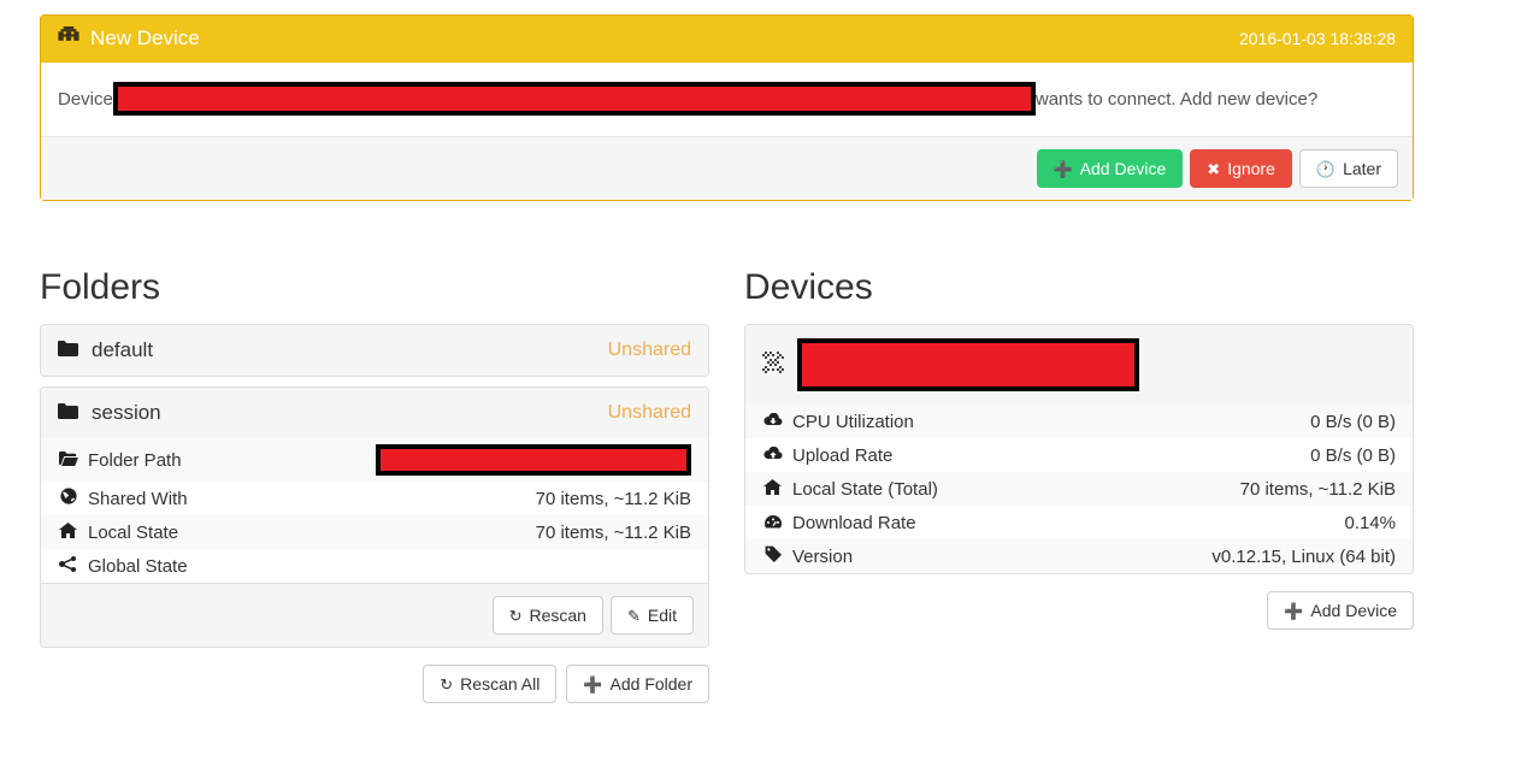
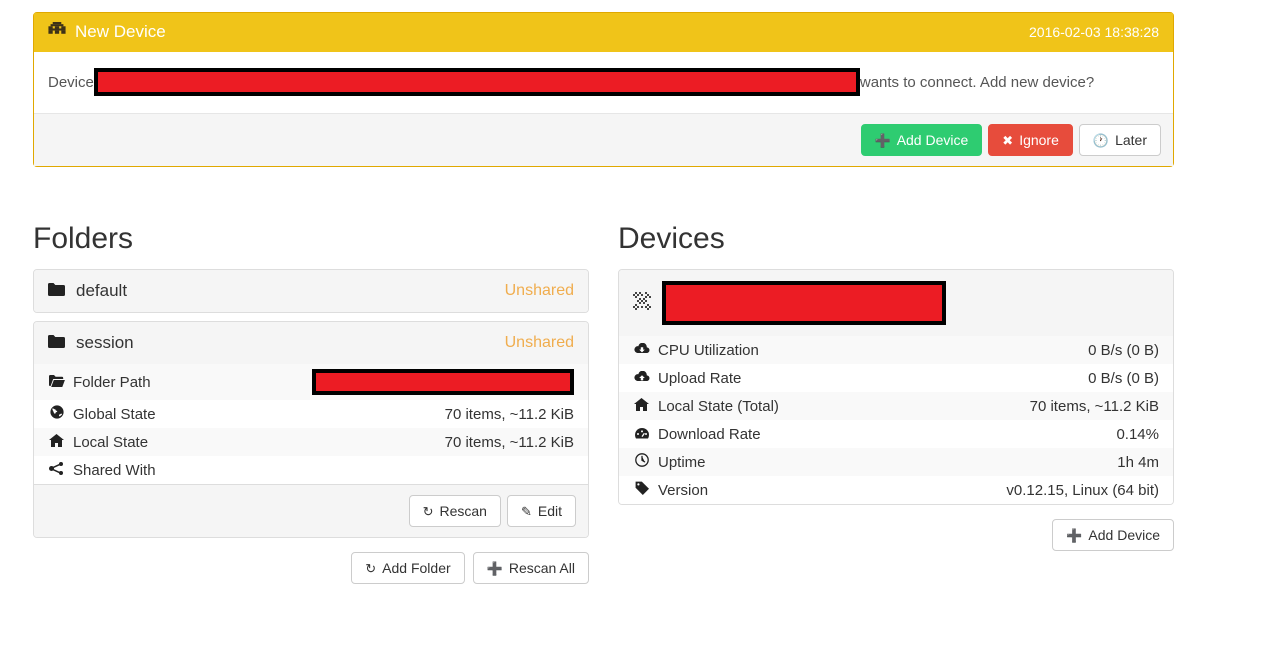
  New Device
- 2016-01-03 18:38:28
+ 2016-02-03 18:38:28
  Device
  wants to connect. Add new device?
  ➕
  Add Device
  ✖
  Ignore
  🕐
  Later
  Folders
  default
  Unshared
  session
  Unshared
  Folder Path
- Shared With	70 items, ~11.2 KiB
+ Global State	70 items, ~11.2 KiB
  Local State	70 items, ~11.2 KiB
- Global State
+ Shared With
  ↻
  Rescan
  ✎
  Edit
  ↻
- Rescan All
+ Add Folder
  ➕
- Add Folder
+ Rescan All
  Devices
  CPU Utilization	0 B/s (0 B)
  Upload Rate	0 B/s (0 B)
  Local State (Total)	70 items, ~11.2 KiB
  Download Rate	0.14%
+ Uptime	1h 4m
  Version	v0.12.15, Linux (64 bit)
  ➕
  Add Device
